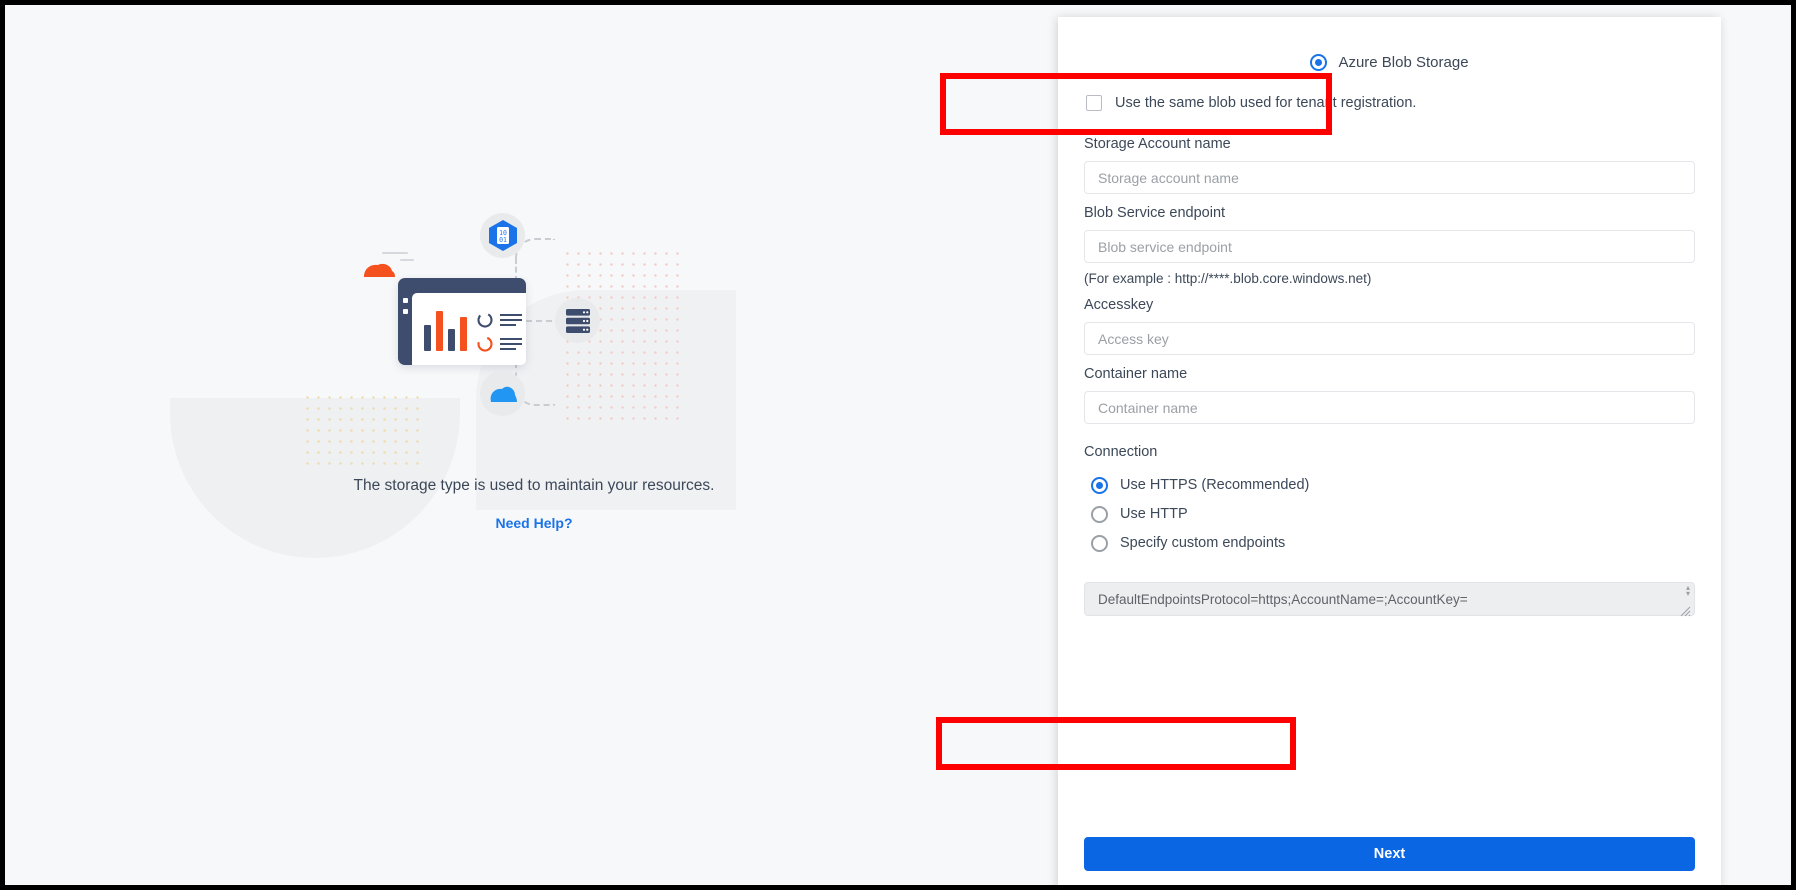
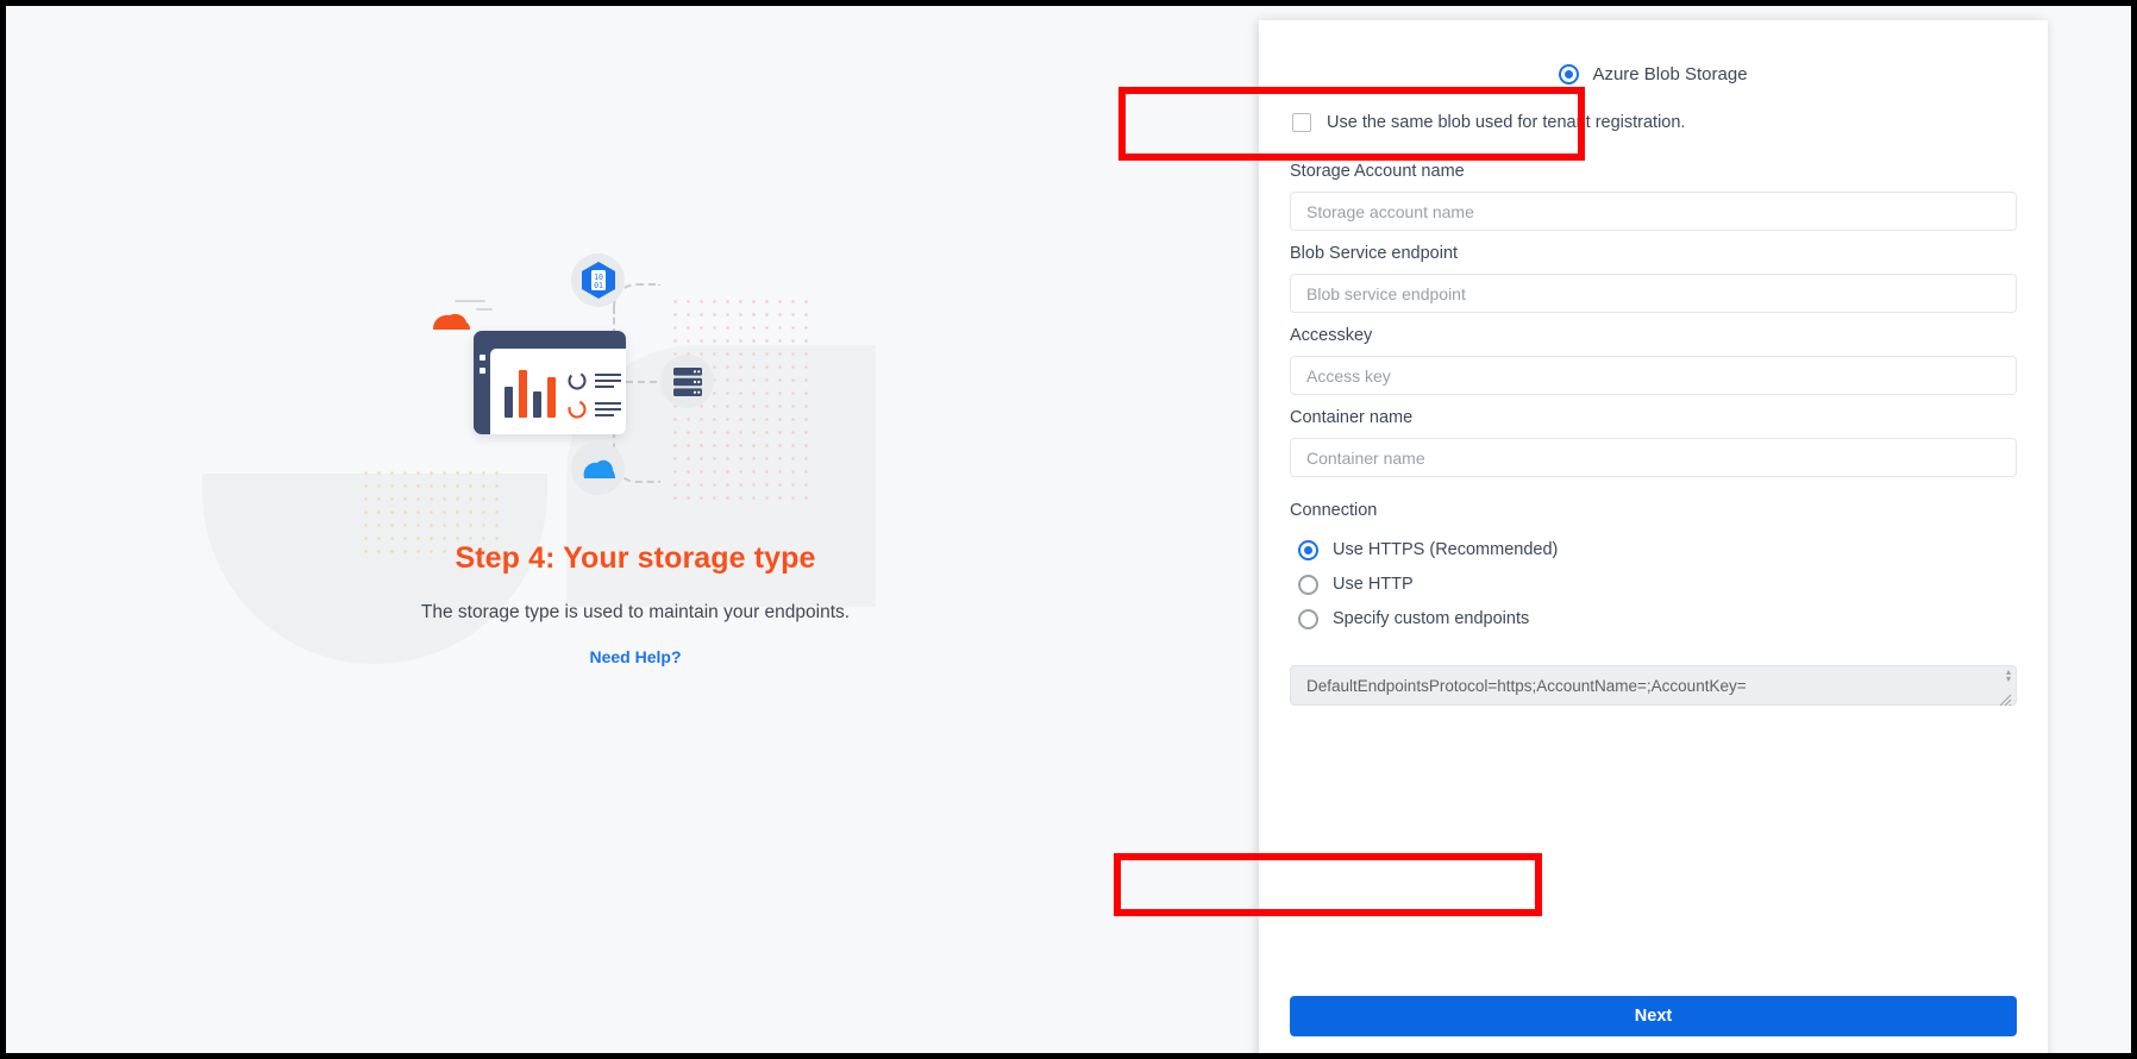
  10
  01
+ Step 4: Your storage type
- The storage type is used to maintain your resources.
+ The storage type is used to maintain your endpoints.
  Need Help?
  Azure Blob Storage
  Use the same blob used for tenant registration.
  Storage Account name
  Storage account name
  Blob Service endpoint
  Blob service endpoint
- (For example : http://****.blob.core.windows.net)
  Accesskey
  Access key
  Container name
  Container name
  Connection
  Use HTTPS (Recommended)
  Use HTTP
  Specify custom endpoints
  DefaultEndpointsProtocol=https;AccountName=;AccountKey=
  ▴
  ▾
  Next
